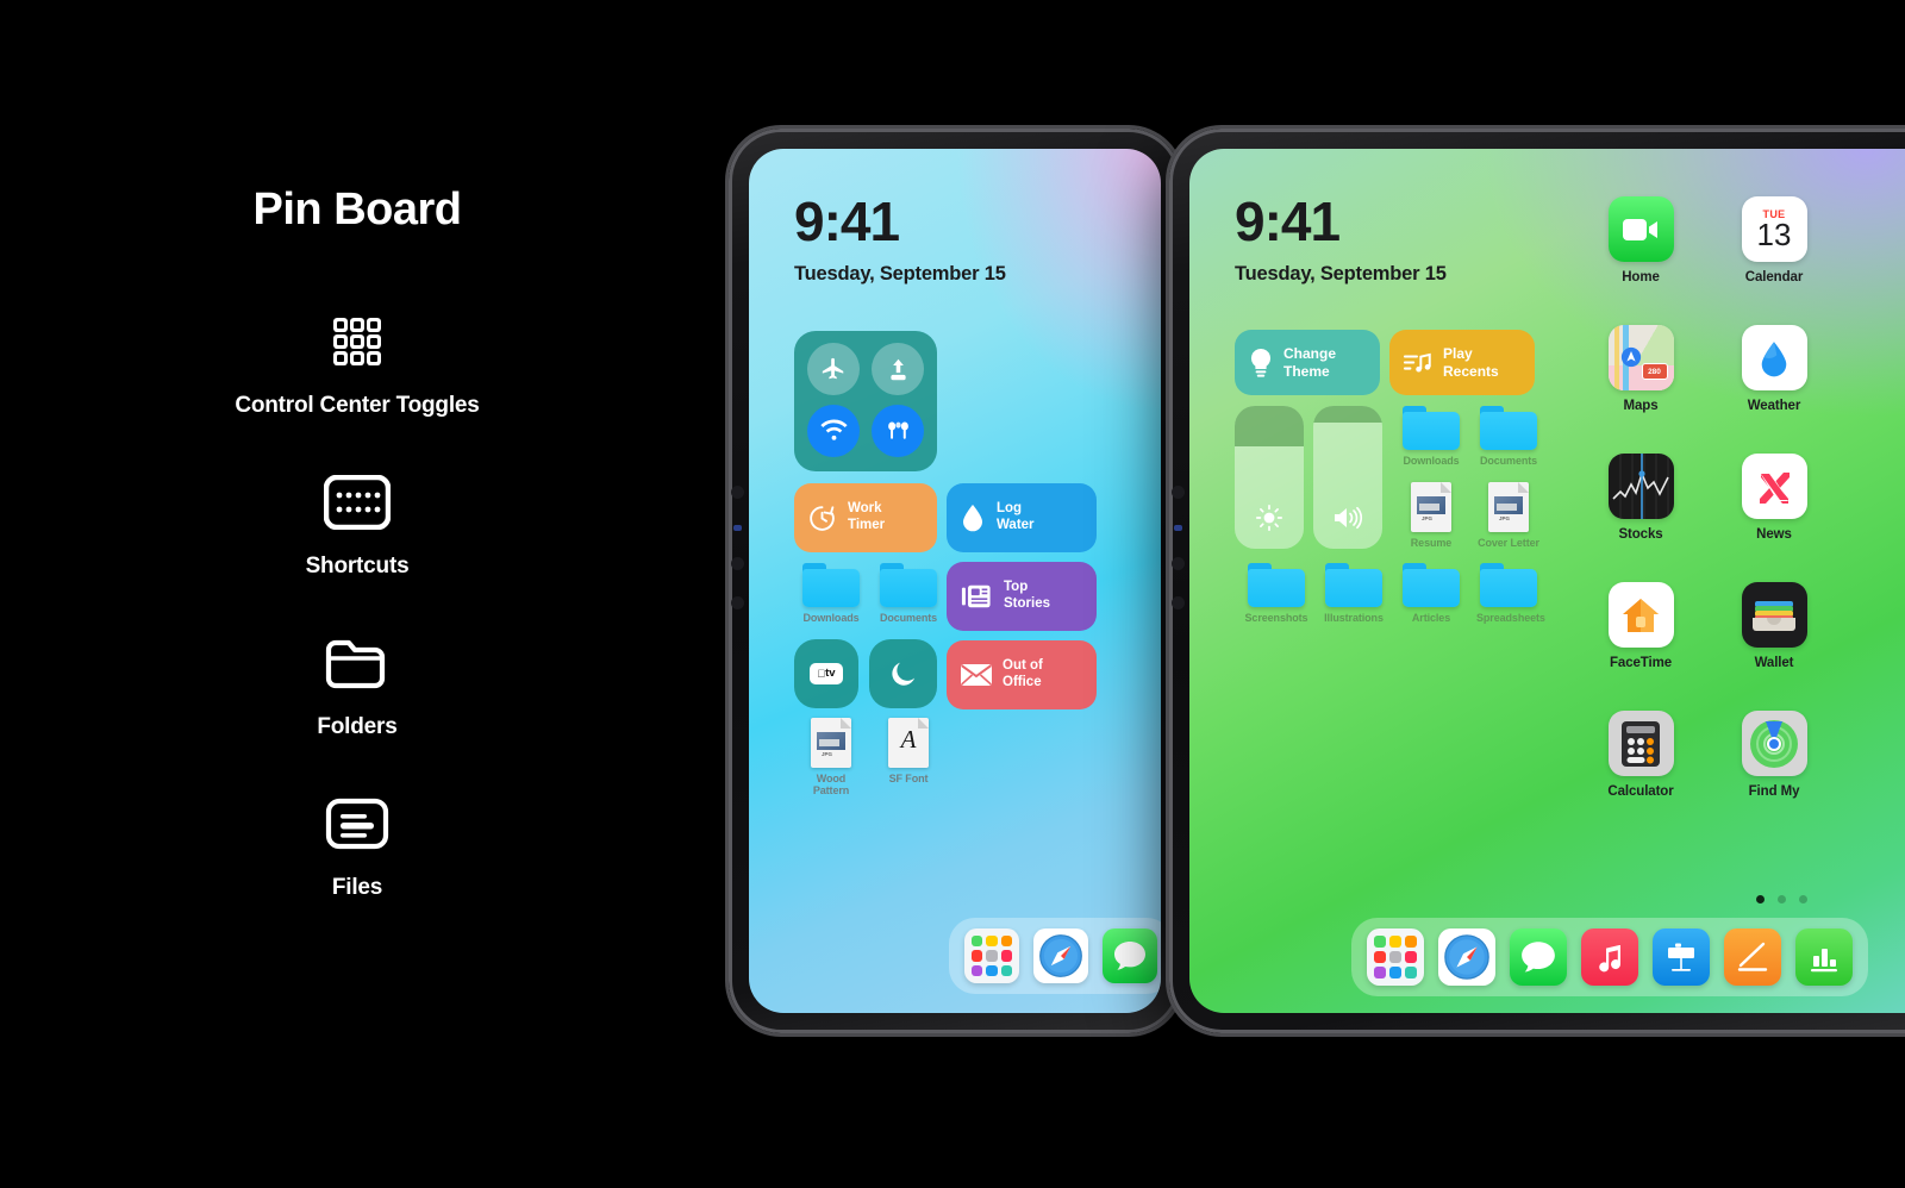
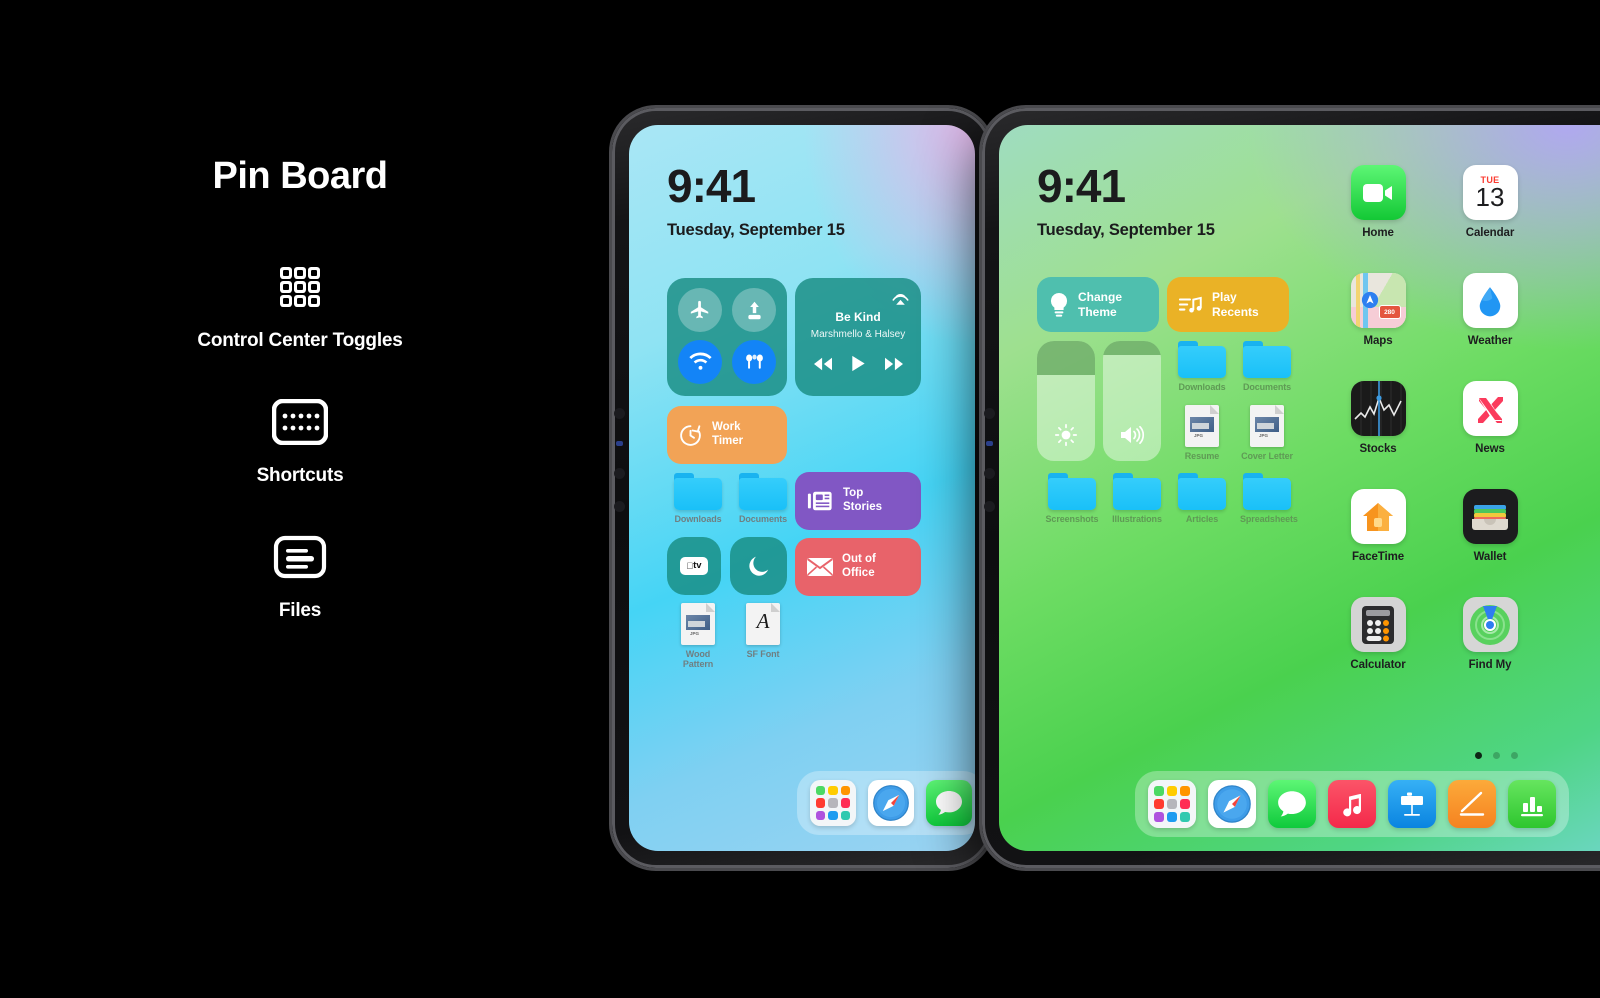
  Pin Board
  Control Center Toggles
  Shortcuts
- Folders
  Files
  9:41
  Tuesday, September 15
+ Be Kind
+ Marshmello & Halsey
  Work
  Timer
- Log
- Water
  Top
  Stories
  Out of
  Office
  Downloads
  Documents
  
  tv
  Wood Pattern
  A
  SF Font
  9:41
  Tuesday, September 15
  Change
  Theme
  Play
  Recents
  Downloads
  Documents
  Resume
  Cover Letter
  Screenshots
  Illustrations
  Articles
  Spreadsheets
  Home
  TUE
  13
  Calendar
  Maps
  Weather
  Stocks
  News
  FaceTime
  Wallet
  Calculator
  Find My
